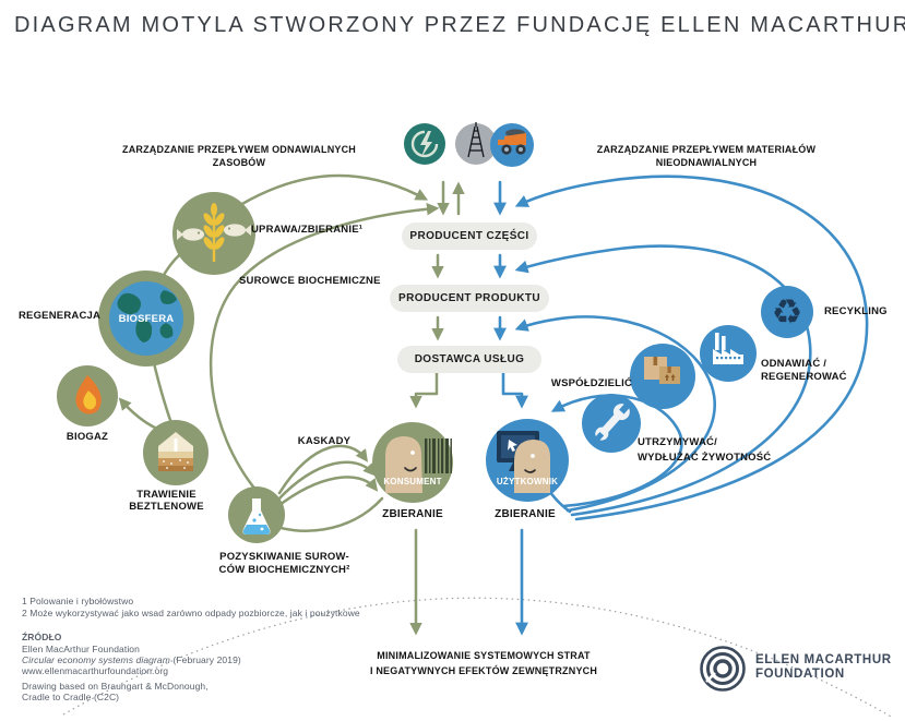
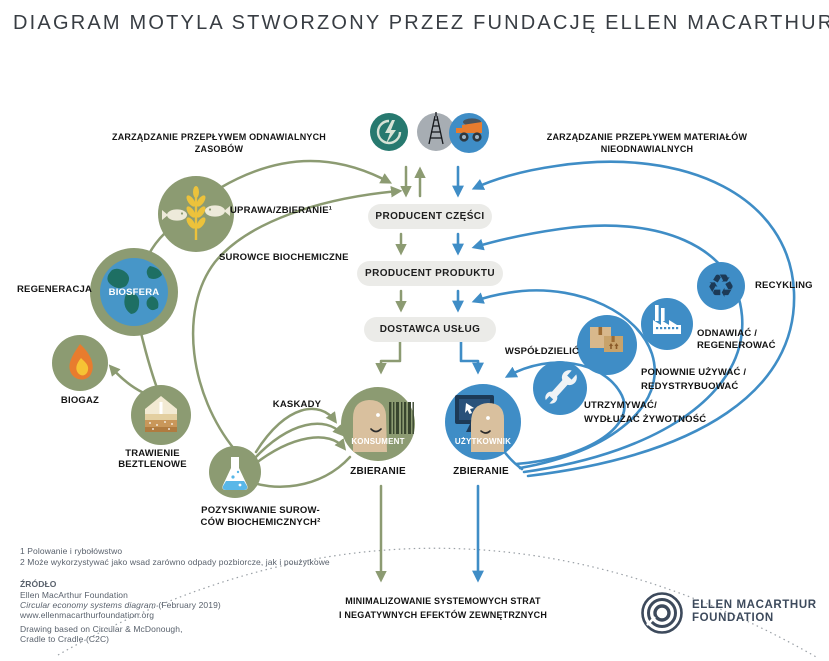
  ♻
  DIAGRAM MOTYLA STWORZONY PRZEZ FUNDACJĘ ELLEN MACARTHUR
  ZARZĄDZANIE PRZEPŁYWEM ODNAWIALNYCH ZASOBÓW
  ZARZĄDZANIE PRZEPŁYWEM MATERIAŁÓW NIEODNAWIALNYCH
  PRODUCENT CZĘŚCI
  PRODUCENT PRODUKTU
  DOSTAWCA USŁUG
  UPRAWA/ZBIERANIE¹
  SUROWCE BIOCHEMICZNE
  REGENERACJA
  BIOSFERA
  BIOGAZ
  TRAWIENIE
  BEZTLENOWE
  KASKADY
  POZYSKIWANIE SUROW-
  CÓW BIOCHEMICZNYCH²
  KONSUMENT
  ZBIERANIE
  UŻYTKOWNIK
  ZBIERANIE
  WSPÓŁDZIELIĆ
  UTRZYMYWAĆ/
  WYDŁUŻAĆ ŻYWOTNOŚĆ
+ PONOWNIE UŻYWAĆ /
+ REDYSTRYBUOWAĆ
  ODNAWIAĆ /
  REGENEROWAĆ
  RECYKLING
  MINIMALIZOWANIE SYSTEMOWYCH STRAT
  I NEGATYWNYCH EFEKTÓW ZEWNĘTRZNYCH
  1 Polowanie i rybołówstwo
  2 Może wykorzystywać jako wsad zarówno odpady pozbiorcze, jak i poużytkowe
  ŹRÓDŁO
  Ellen MacArthur Foundation
  Circular economy systems diagram (February 2019)
  www.ellenmacarthurfoundation.org
- Drawing based on Braungart & McDonough,
+ Drawing based on Circular & McDonough,
  Cradle to Cradle (C2C)
  ELLEN MACARTHUR
  FOUNDATION
